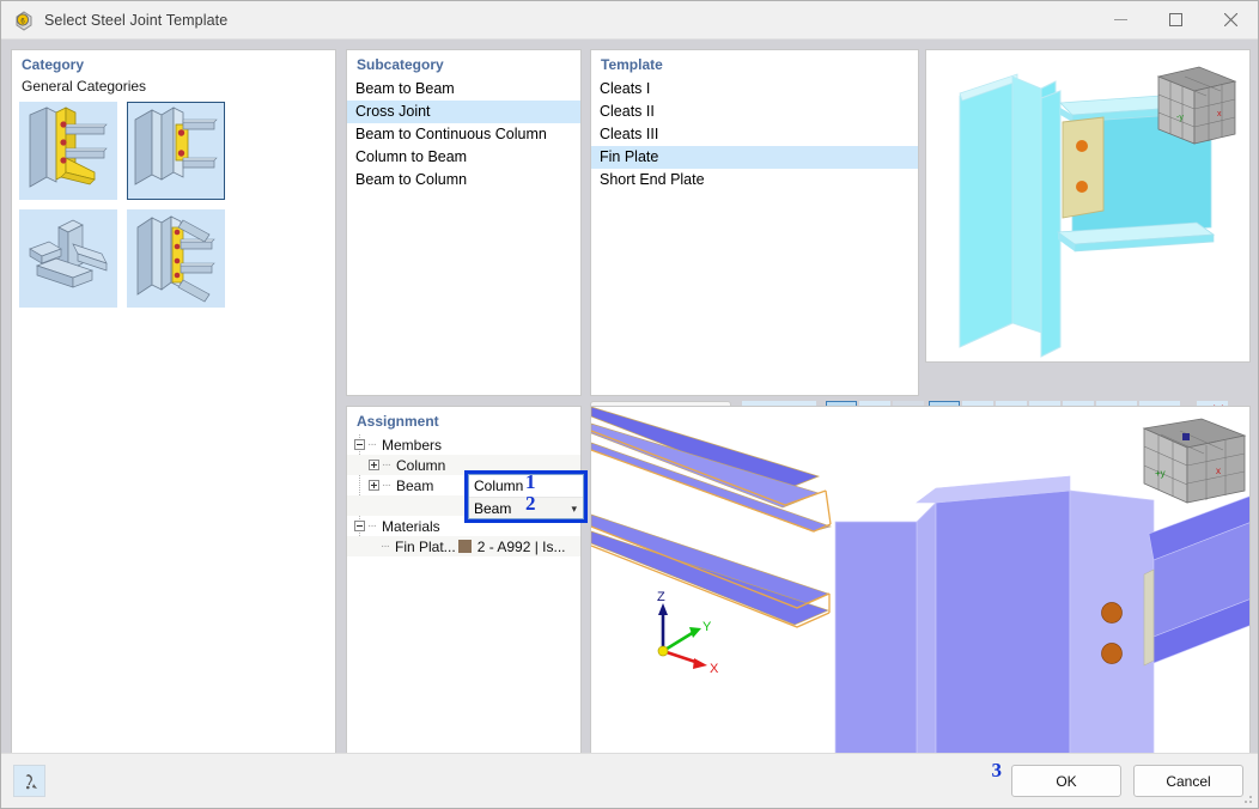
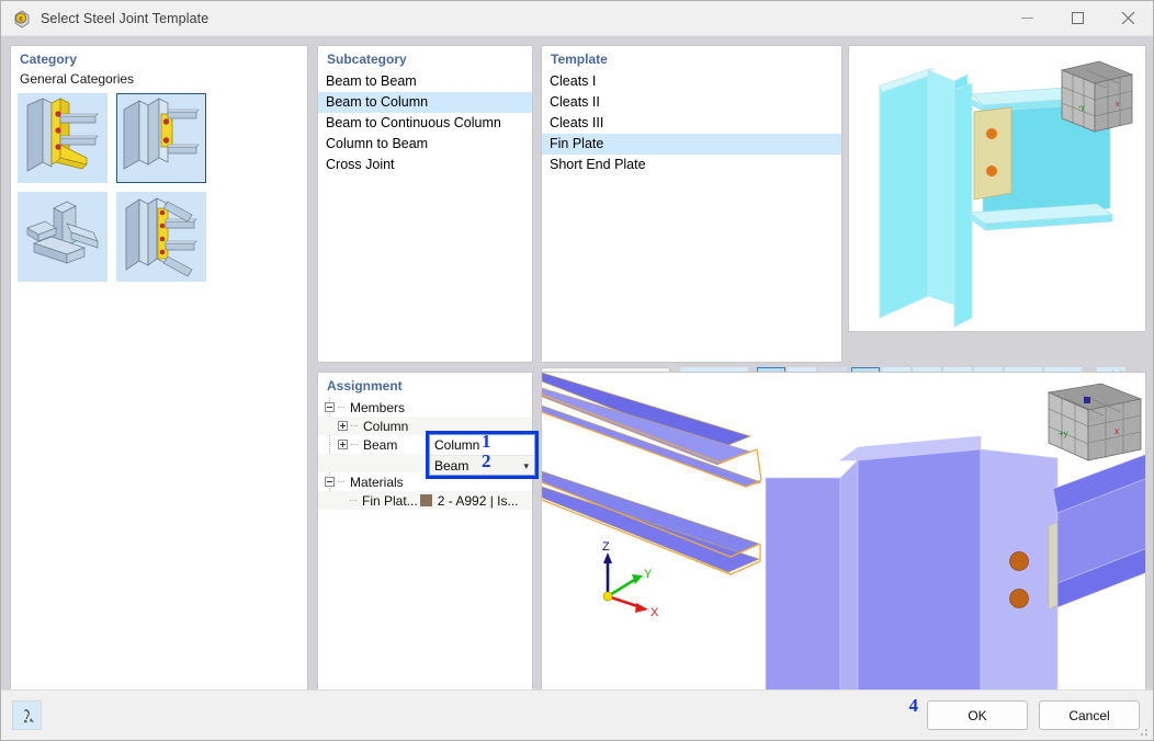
  Select Steel Joint Template
  Category
  General Categories
  Subcategory
  Beam to Beam
- Cross Joint
+ Beam to Column
  Beam to Continuous Column
  Column to Beam
- Beam to Column
+ Cross Joint
  Template
  Cleats I
  Cleats II
  Cleats III
  Fin Plate
  Short End Plate
  Assignment
  ···
  Members
  ···
  Column
  ···
  Beam
  ···
  Materials
  ···
  Fin Plat...
  2 - A992 | Is...
  Column
  Beam
  ▾
  1
  2
  Z
  Y
  X
  +y
  x
- 3
+ 4
  OK
  Cancel
